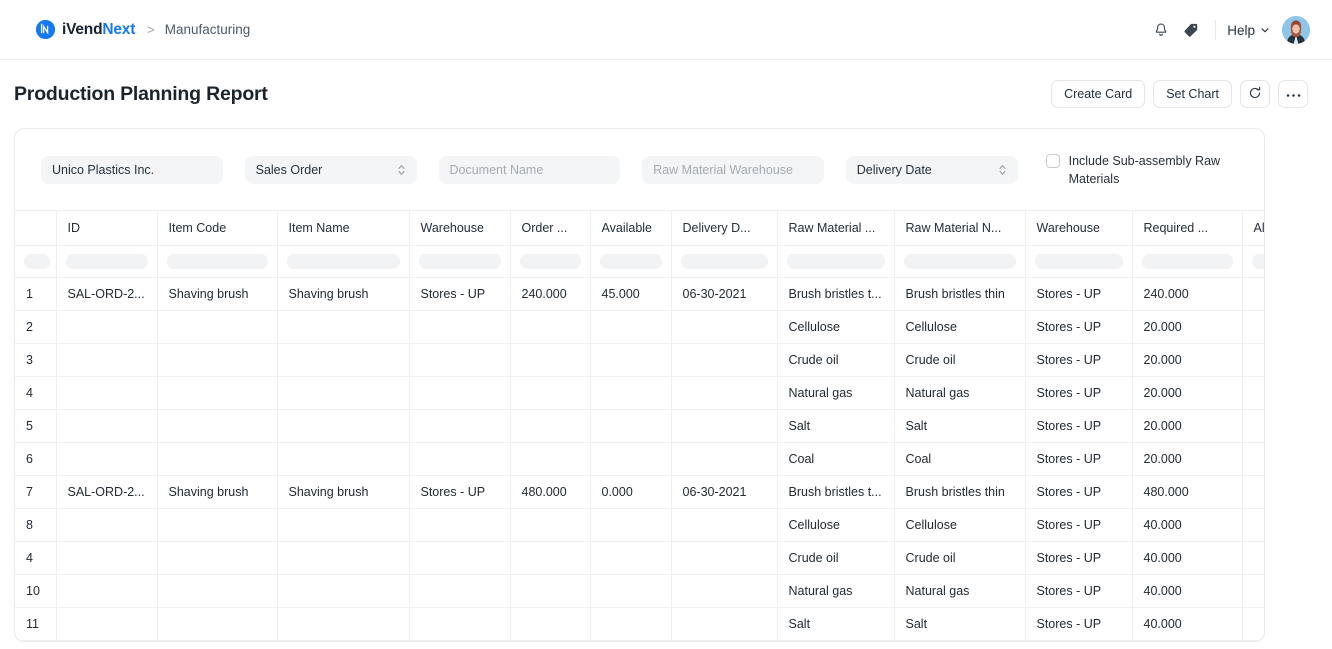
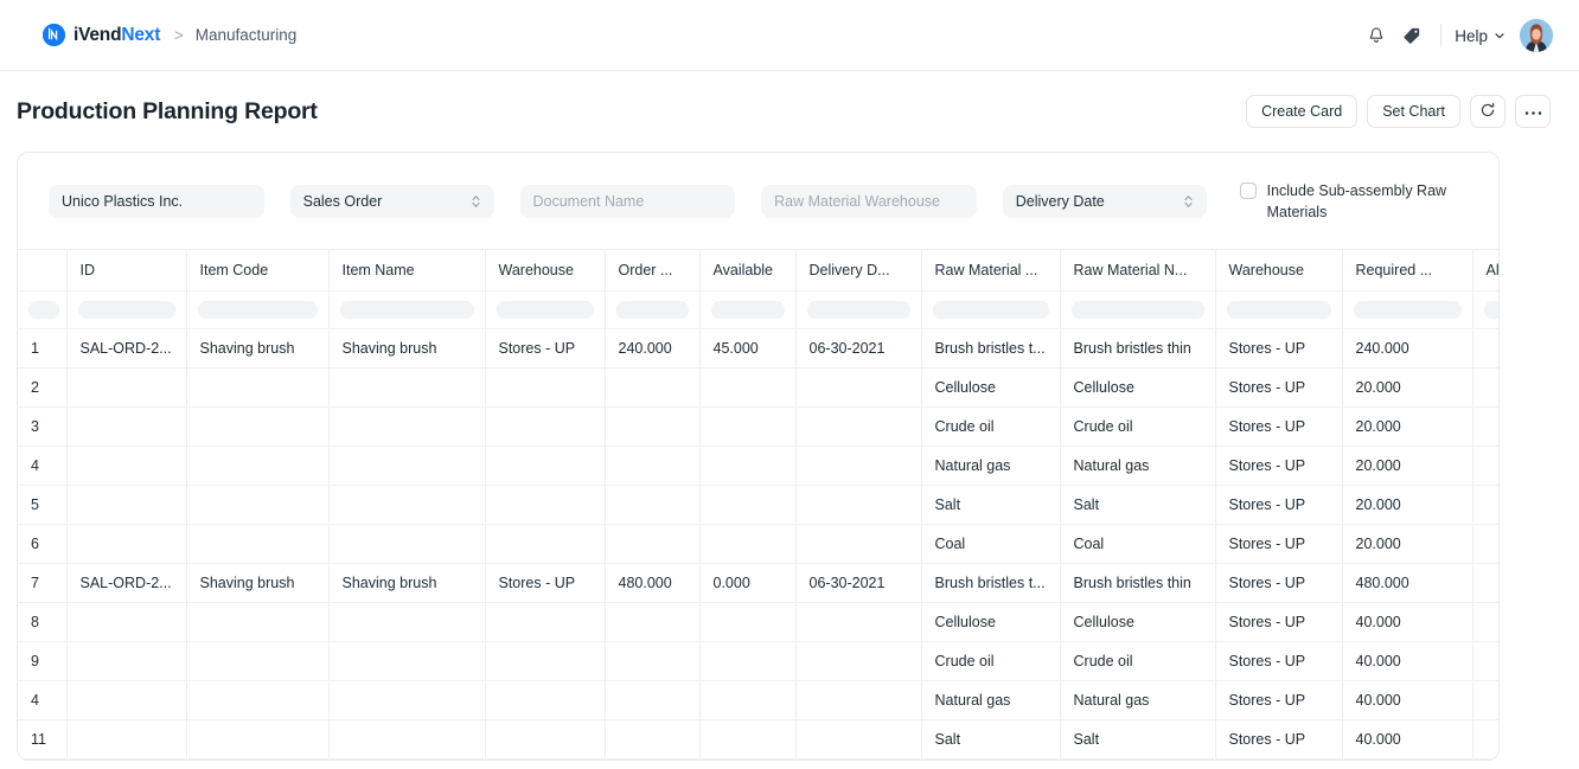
  iVendNext
  >
  Manufacturing
  Help
  Production Planning Report
  Create Card
  Set Chart
  Unico Plastics Inc.
  Sales Order
  Document Name
  Raw Material Warehouse
  Delivery Date
  Include Sub-assembly Raw Materials
  	ID	Item Code	Item Name	Warehouse	Order ...	Available	Delivery D...	Raw Material ...	Raw Material N...	Warehouse	Required ...	Al
  1	SAL-ORD-2...	Shaving brush	Shaving brush	Stores - UP	240.000	45.000	06-30-2021	Brush bristles t...	Brush bristles thin	Stores - UP	240.000
  2								Cellulose	Cellulose	Stores - UP	20.000
  3								Crude oil	Crude oil	Stores - UP	20.000
  4								Natural gas	Natural gas	Stores - UP	20.000
  5								Salt	Salt	Stores - UP	20.000
  6								Coal	Coal	Stores - UP	20.000
  7	SAL-ORD-2...	Shaving brush	Shaving brush	Stores - UP	480.000	0.000	06-30-2021	Brush bristles t...	Brush bristles thin	Stores - UP	480.000
  8								Cellulose	Cellulose	Stores - UP	40.000
- 4								Crude oil	Crude oil	Stores - UP	40.000
+ 9								Crude oil	Crude oil	Stores - UP	40.000
- 10								Natural gas	Natural gas	Stores - UP	40.000
+ 4								Natural gas	Natural gas	Stores - UP	40.000
  11								Salt	Salt	Stores - UP	40.000
